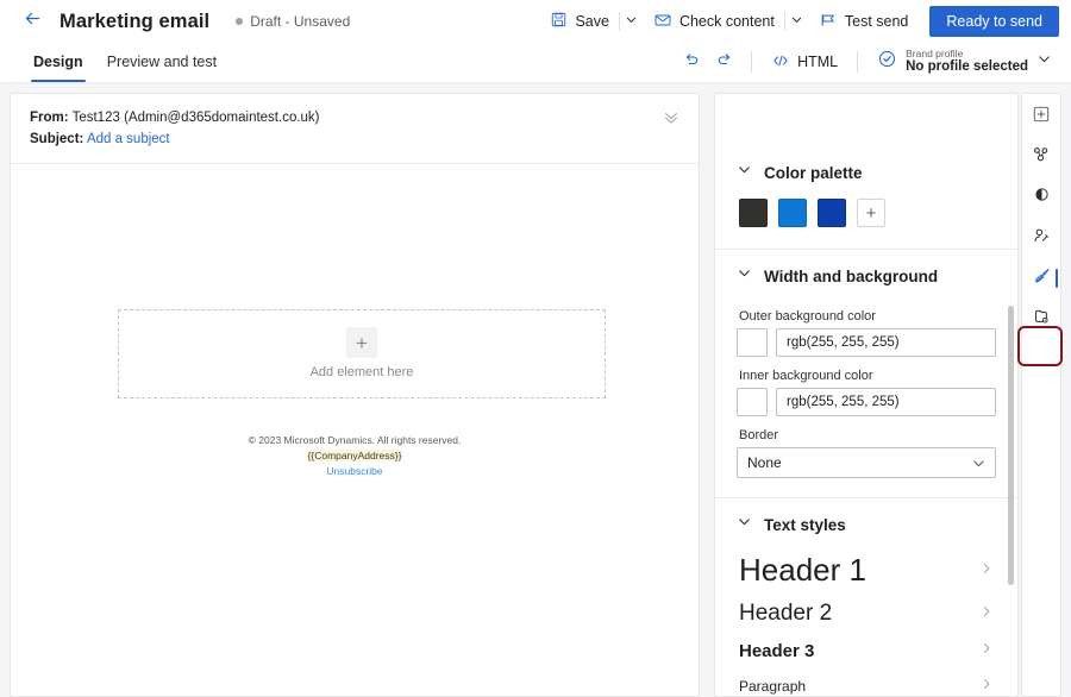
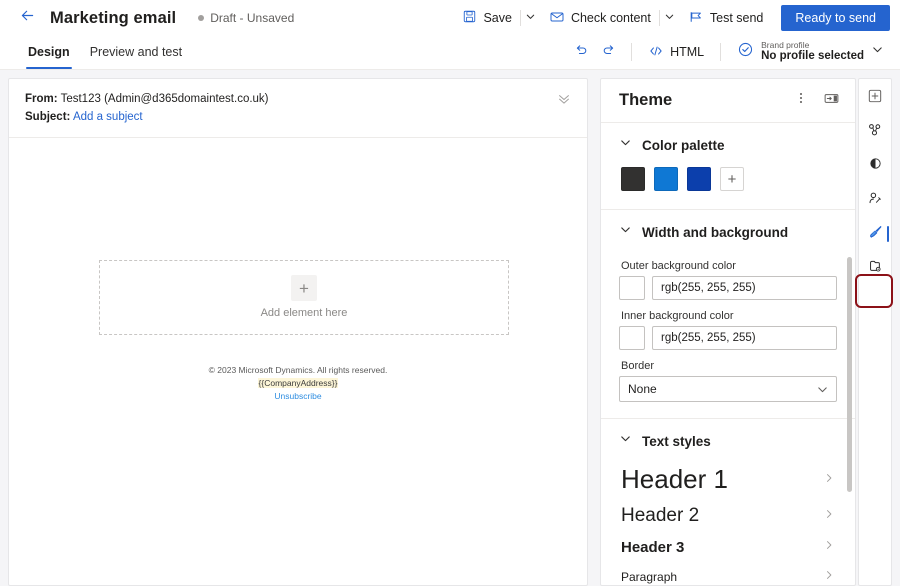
  Marketing email
  Draft - Unsaved
  Save
  Check content
  Test send
  Ready to send
  Design
  Preview and test
  HTML
  Brand profile
  No profile selected
  From: Test123 (Admin@d365domaintest.co.uk)
  Subject: Add a subject
  +
  Add element here
  © 2023 Microsoft Dynamics. All rights reserved.
  {{CompanyAddress}}
  Unsubscribe
+ Theme
  Color palette
  +
  Width and background
  Outer background color
  rgb(255, 255, 255)
  Inner background color
  rgb(255, 255, 255)
  Border
  None
  Text styles
  Header 1
  Header 2
  Header 3
  Paragraph
